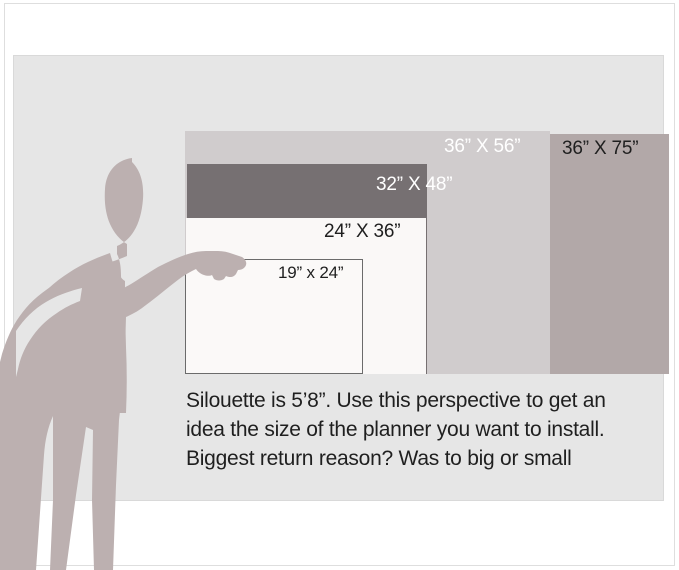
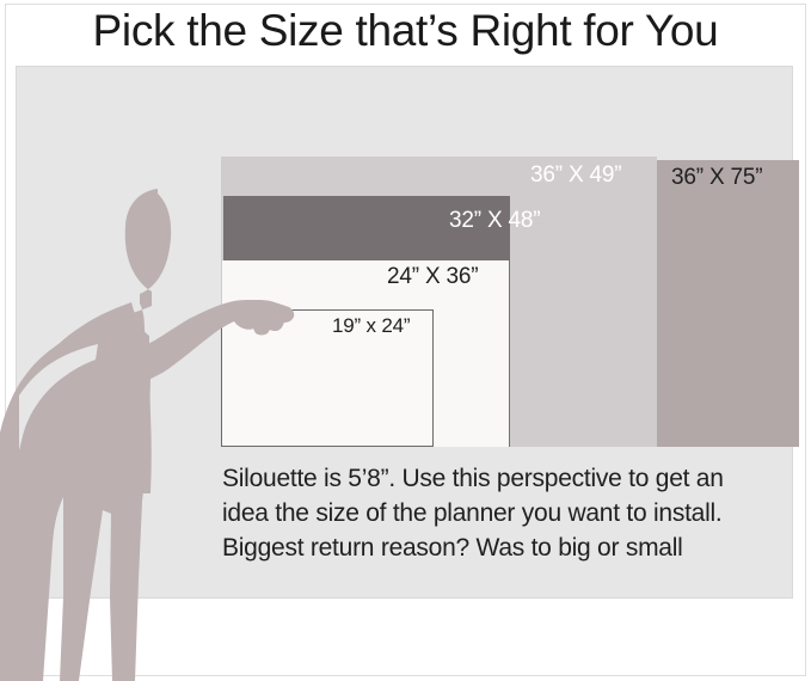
+ Pick the Size that’s Right for You
  36” X 75”
- 36” X 56”
+ 36” X 49”
  32” X 48”
  24” X 36”
  19” x 24”
  Silouette is 5’8”. Use this perspective to get an
  idea the size of the planner you want to install.
  Biggest return reason? Was to big or small
